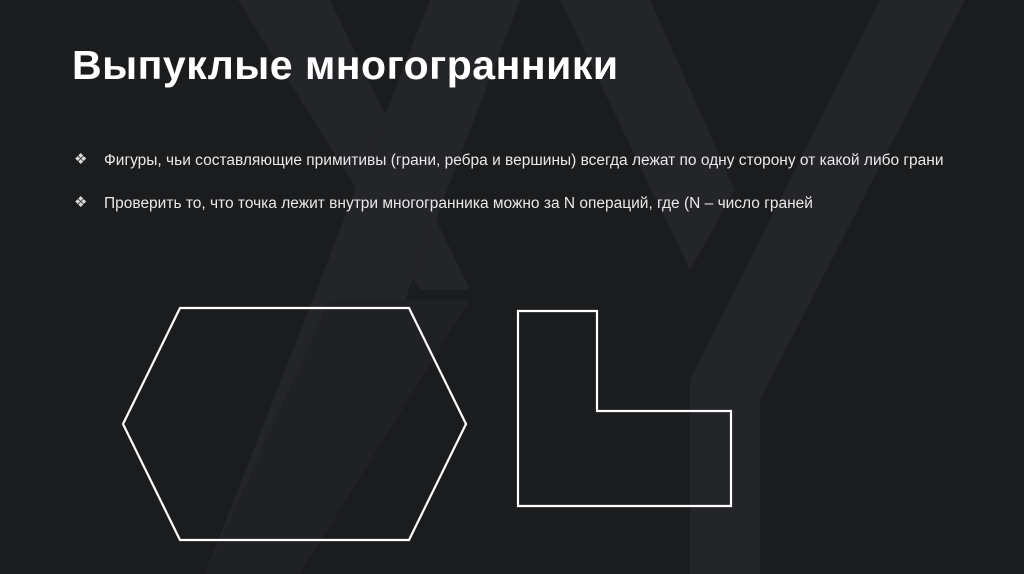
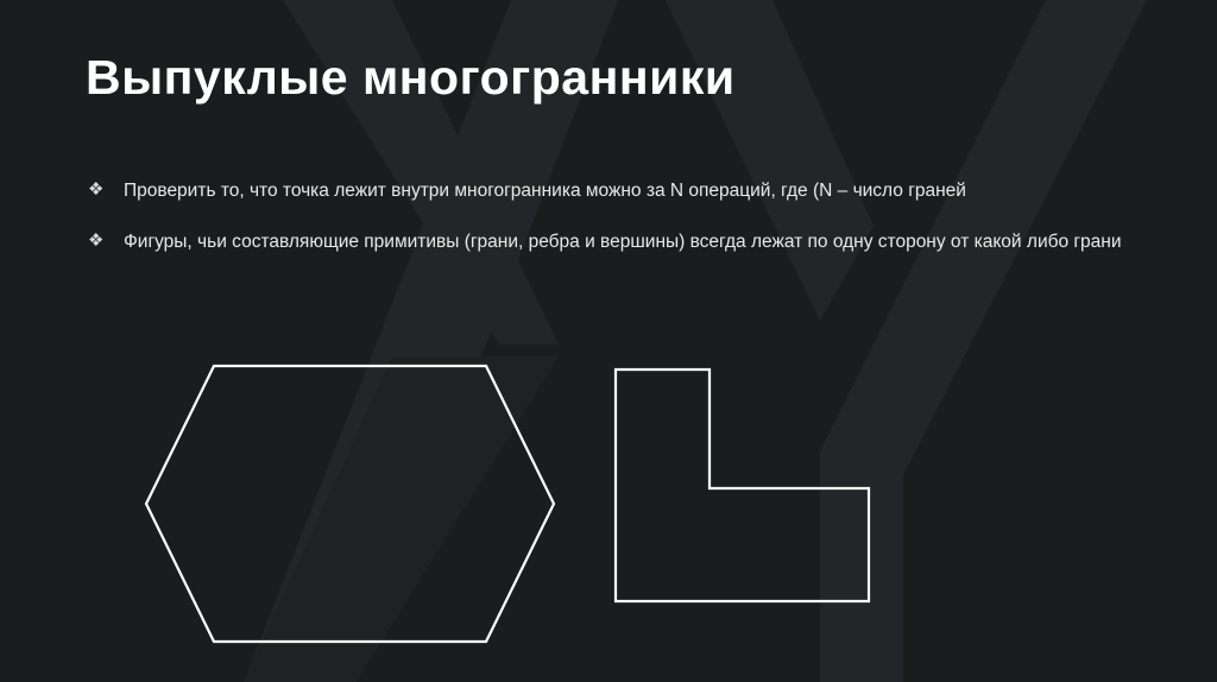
  Выпуклые многогранники
  ❖
- Фигуры, чьи составляющие примитивы (грани, ребра и вершины) всегда лежат по одну сторону от какой либо грани
+ Проверить то, что точка лежит внутри многогранника можно за N операций, где (N – число граней
  ❖
- Проверить то, что точка лежит внутри многогранника можно за N операций, где (N – число граней
+ Фигуры, чьи составляющие примитивы (грани, ребра и вершины) всегда лежат по одну сторону от какой либо грани
